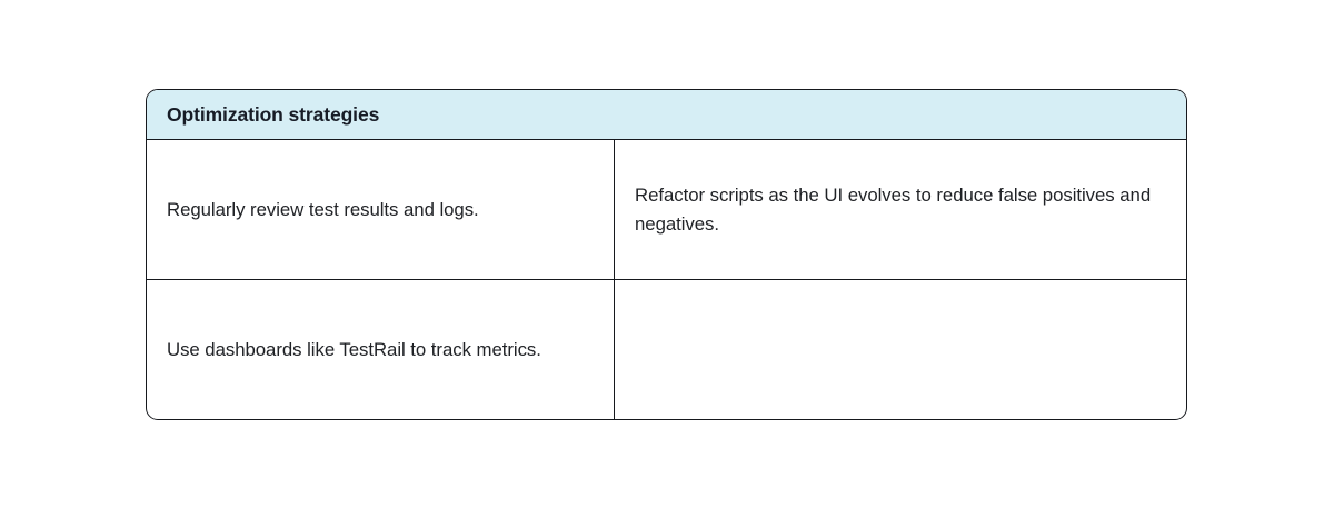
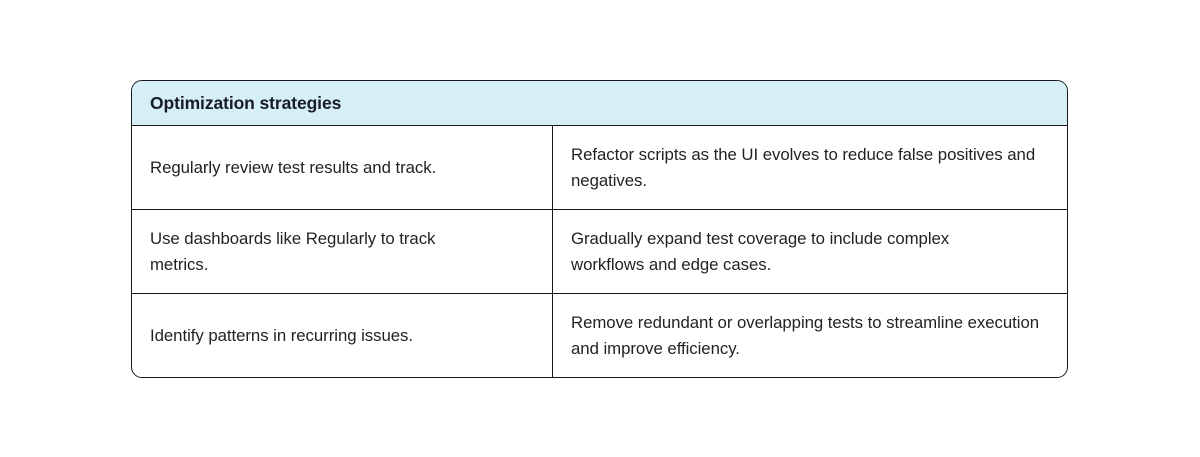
  Optimization strategies
- Regularly review test results and logs.
+ Regularly review test results and track.
  Refactor scripts as the UI evolves to reduce false positives and negatives.
- Use dashboards like TestRail to track metrics.
+ Use dashboards like Regularly to track metrics.
+ Gradually expand test coverage to include complex workflows and edge cases.
+ Identify patterns in recurring issues.
+ Remove redundant or overlapping tests to streamline execution and improve efficiency.
